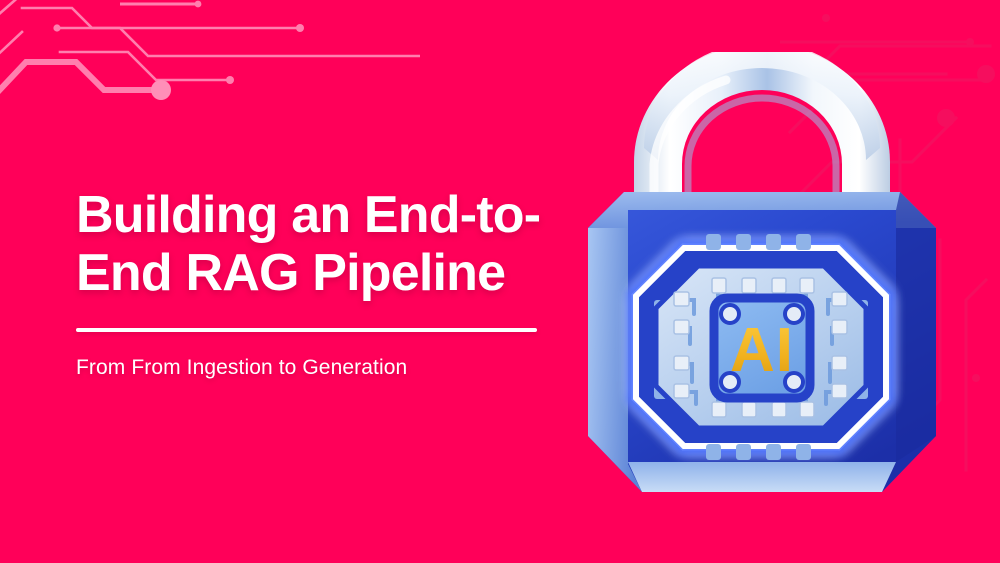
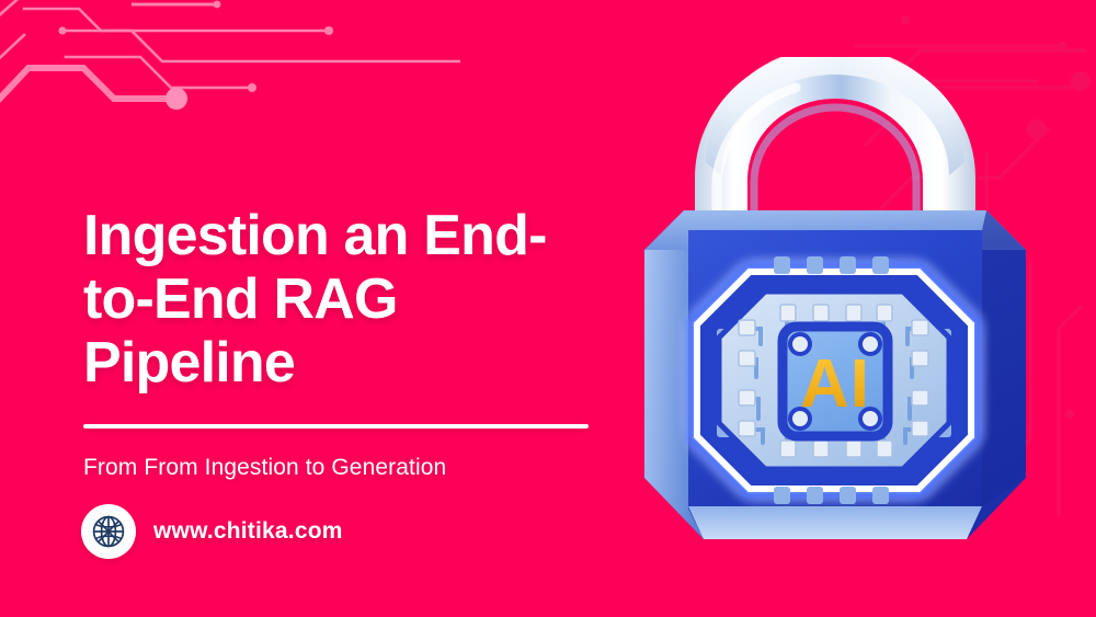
  AI
- Building an End-to-End RAG Pipeline
+ Ingestion an End-to-End RAG Pipeline
  From From Ingestion to Generation
+ www.chitika.com
